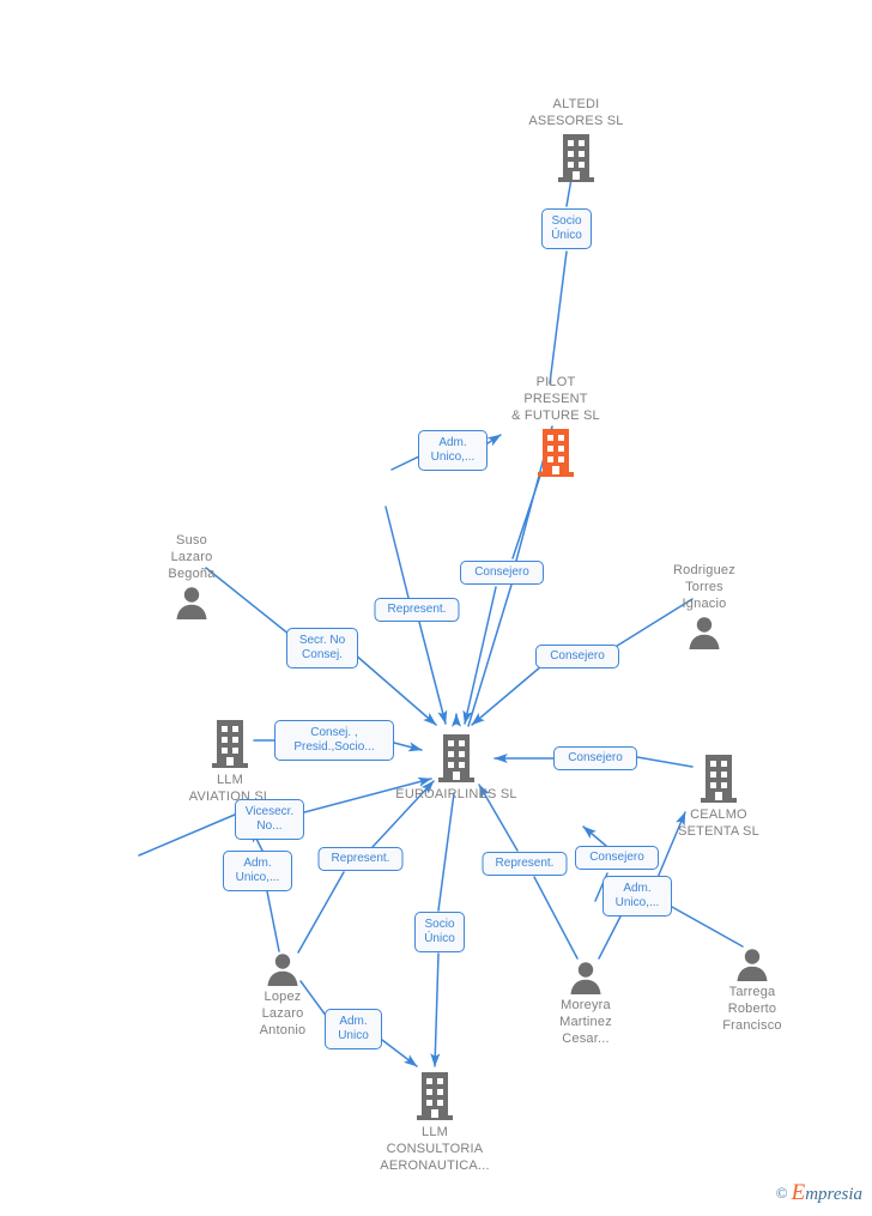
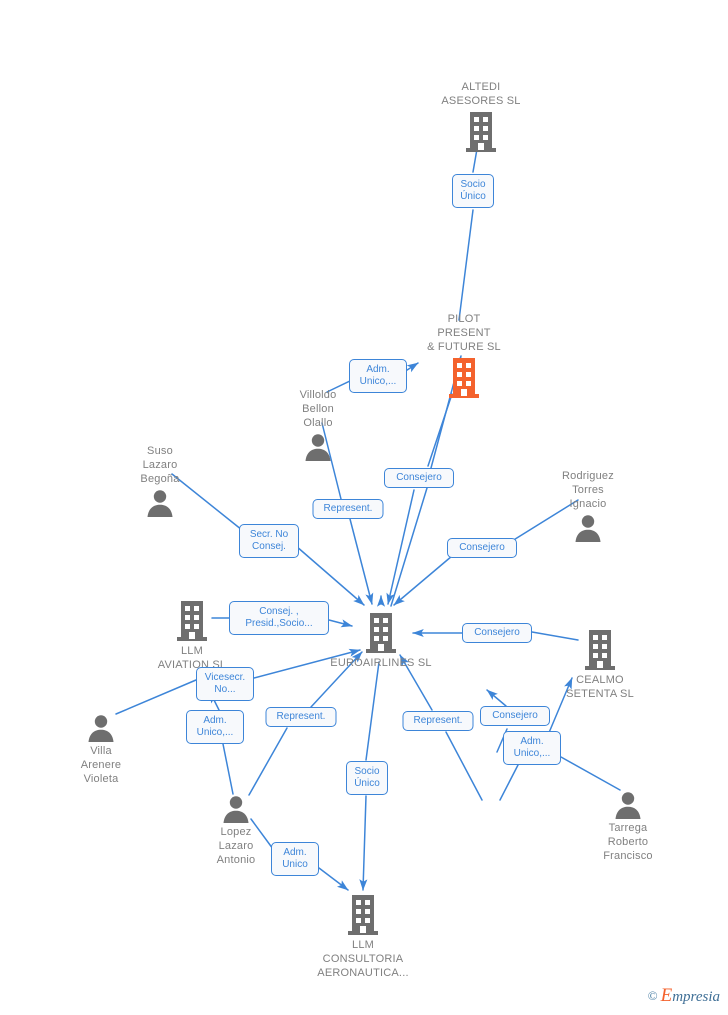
  ALTEDI
  ASESORES SL
  PILOT
  PRESENT
  & FUTURE SL
+ Villoldo
+ Bellon
+ Olallo
  Suso
  Lazaro
  Begoña
  Rodriguez
  Torres
  Ignacio
  EUROAIRLINES SL
  LLM
  AVIATION SL
  CEALMO
  SETENTA SL
+ Villa
+ Arenere
+ Violeta
  Lopez
  Lazaro
  Antonio
- Moreyra
- Martinez
- Cesar...
  Tarrega
  Roberto
  Francisco
  LLM
  CONSULTORIA
  AERONAUTICA...
  Socio
  Único
  Adm.
  Unico,...
  Consejero
  Represent.
  Consejero
  Secr. No
  Consej.
  Consej. ,
  Presid.,Socio...
  Consejero
  Vicesecr.
  No...
  Adm.
  Unico,...
  Represent.
  Represent.
  Consejero
  Adm.
  Unico,...
  Socio
  Único
  Adm.
  Unico
  ©
  Empresia
